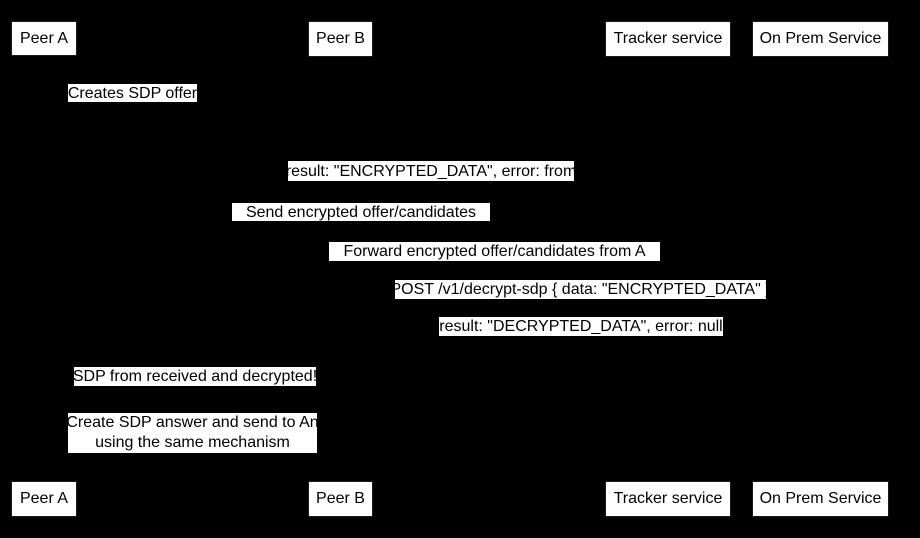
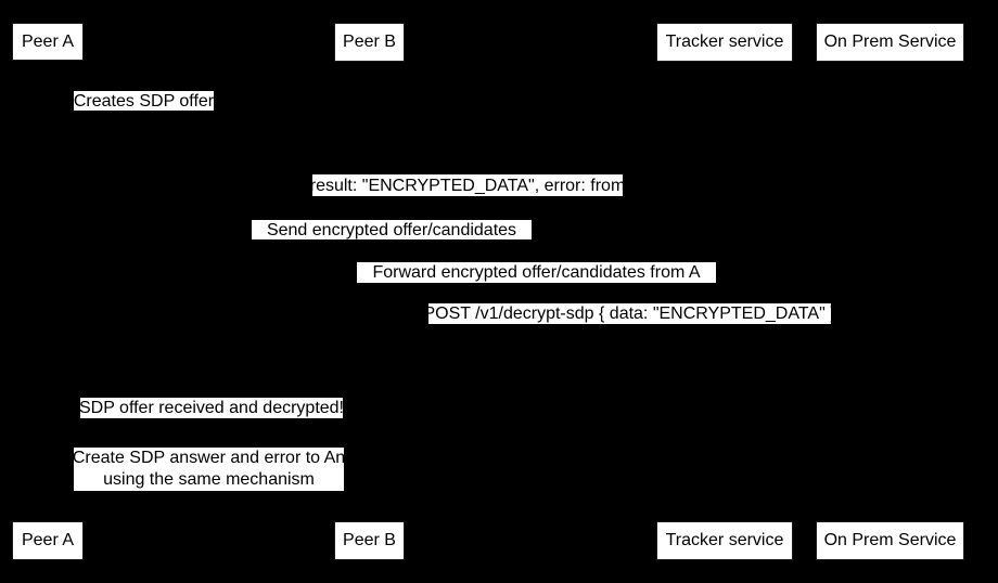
  Peer A
  Peer B
  Tracker service
  On Prem Service
  Creates SDP offer
  { result: "ENCRYPTED_DATA", error: from }
  Send encrypted offer/candidates
  Forward encrypted offer/candidates from A
  POST /v1/decrypt-sdp { data: "ENCRYPTED_DATA" }
- { result: "DECRYPTED_DATA", error: null }
- SDP from received and decrypted!
+ SDP offer received and decrypted!
- Create SDP answer and send to An
+ Create SDP answer and error to An
  using the same mechanism
  Peer A
  Peer B
  Tracker service
  On Prem Service
